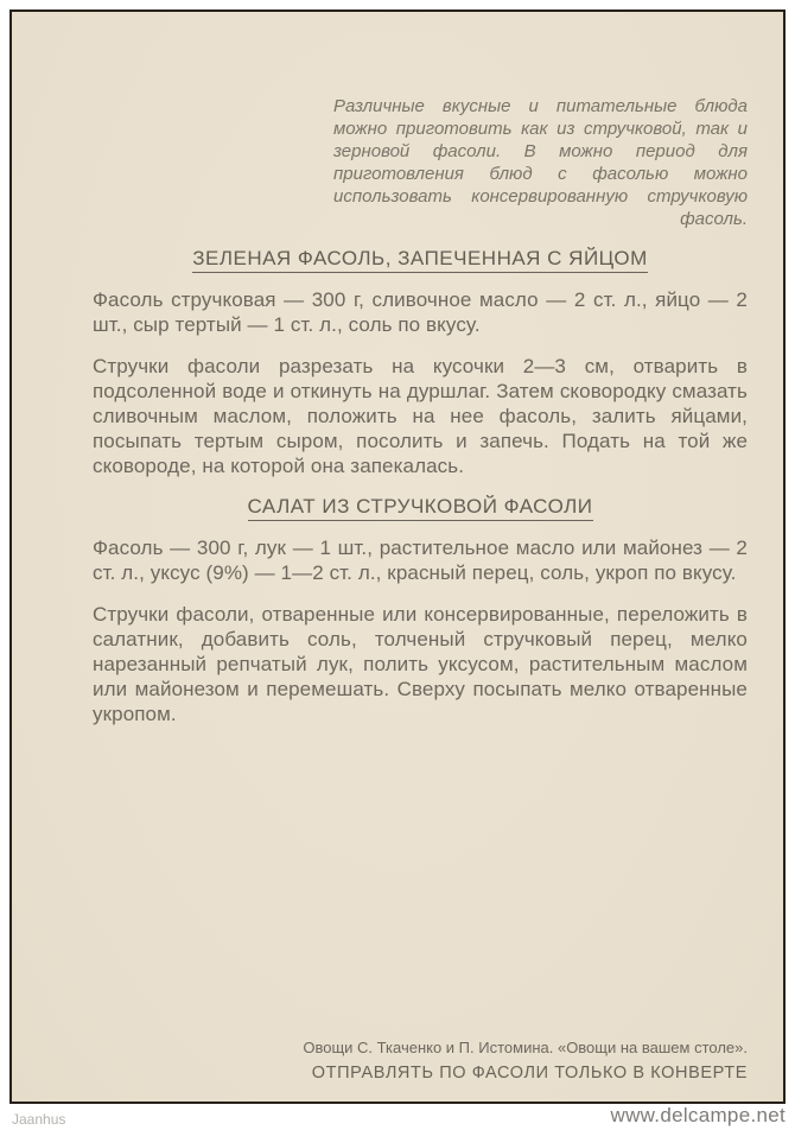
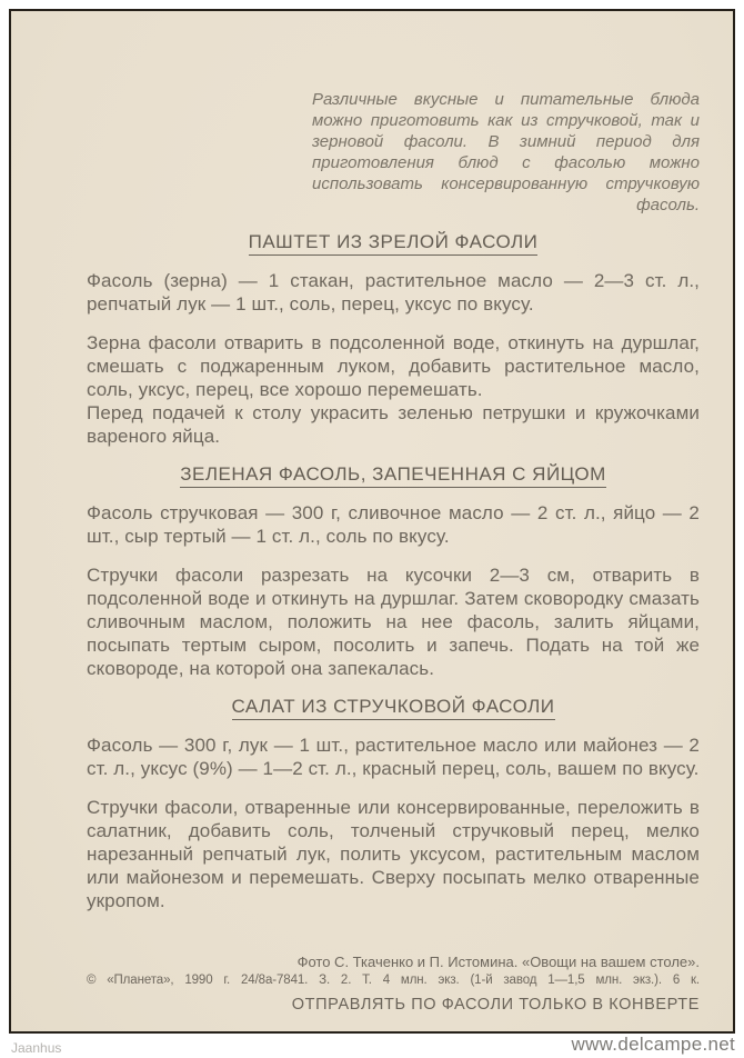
- Различные вкусные и питательные блюда можно приготовить как из стручковой, так и зерновой фасоли. В можно период для приготовления блюд с фасолью можно использовать консервированную стручковую фасоль.
+ Различные вкусные и питательные блюда можно приготовить как из стручковой, так и зерновой фасоли. В зимний период для приготовления блюд с фасолью можно использовать консервированную стручковую фасоль.
+ ПАШТЕТ ИЗ ЗРЕЛОЙ ФАСОЛИ
+ Фасоль (зерна) — 1 стакан, растительное масло — 2—3 ст. л., репчатый лук — 1 шт., соль, перец, уксус по вкусу.
+ Зерна фасоли отварить в подсоленной воде, откинуть на дуршлаг, смешать с поджаренным луком, добавить растительное масло, соль, уксус, перец, все хорошо перемешать.
+ Перед подачей к столу украсить зеленью петрушки и кружочками вареного яйца.
  ЗЕЛЕНАЯ ФАСОЛЬ, ЗАПЕЧЕННАЯ С ЯЙЦОМ
  Фасоль стручковая — 300 г, сливочное масло — 2 ст. л., яйцо — 2 шт., сыр тертый — 1 ст. л., соль по вкусу.
  Стручки фасоли разрезать на кусочки 2—3 см, отварить в подсоленной воде и откинуть на дуршлаг. Затем сковородку смазать сливочным маслом, положить на нее фасоль, залить яйцами, посыпать тертым сыром, посолить и запечь. Подать на той же сковороде, на которой она запекалась.
  САЛАТ ИЗ СТРУЧКОВОЙ ФАСОЛИ
- Фасоль — 300 г, лук — 1 шт., растительное масло или майонез — 2 ст. л., уксус (9%) — 1—2 ст. л., красный перец, соль, укроп по вкусу.
+ Фасоль — 300 г, лук — 1 шт., растительное масло или майонез — 2 ст. л., уксус (9%) — 1—2 ст. л., красный перец, соль, вашем по вкусу.
  Стручки фасоли, отваренные или консервированные, переложить в салатник, добавить соль, толченый стручковый перец, мелко нарезанный репчатый лук, полить уксусом, растительным маслом или майонезом и перемешать. Сверху посыпать мелко отваренные укропом.
- Овощи С. Ткаченко и П. Истомина. «Овощи на вашем столе».
+ Фото С. Ткаченко и П. Истомина. «Овощи на вашем столе».
+ © «Планета», 1990 г. 24/8а-7841. З. 2. Т. 4 млн. экз. (1-й завод 1—1,5 млн. экз.). 6 к.
  ОТПРАВЛЯТЬ ПО ФАСОЛИ ТОЛЬКО В КОНВЕРТЕ
  Jaanhus
  www.delcampe.net
